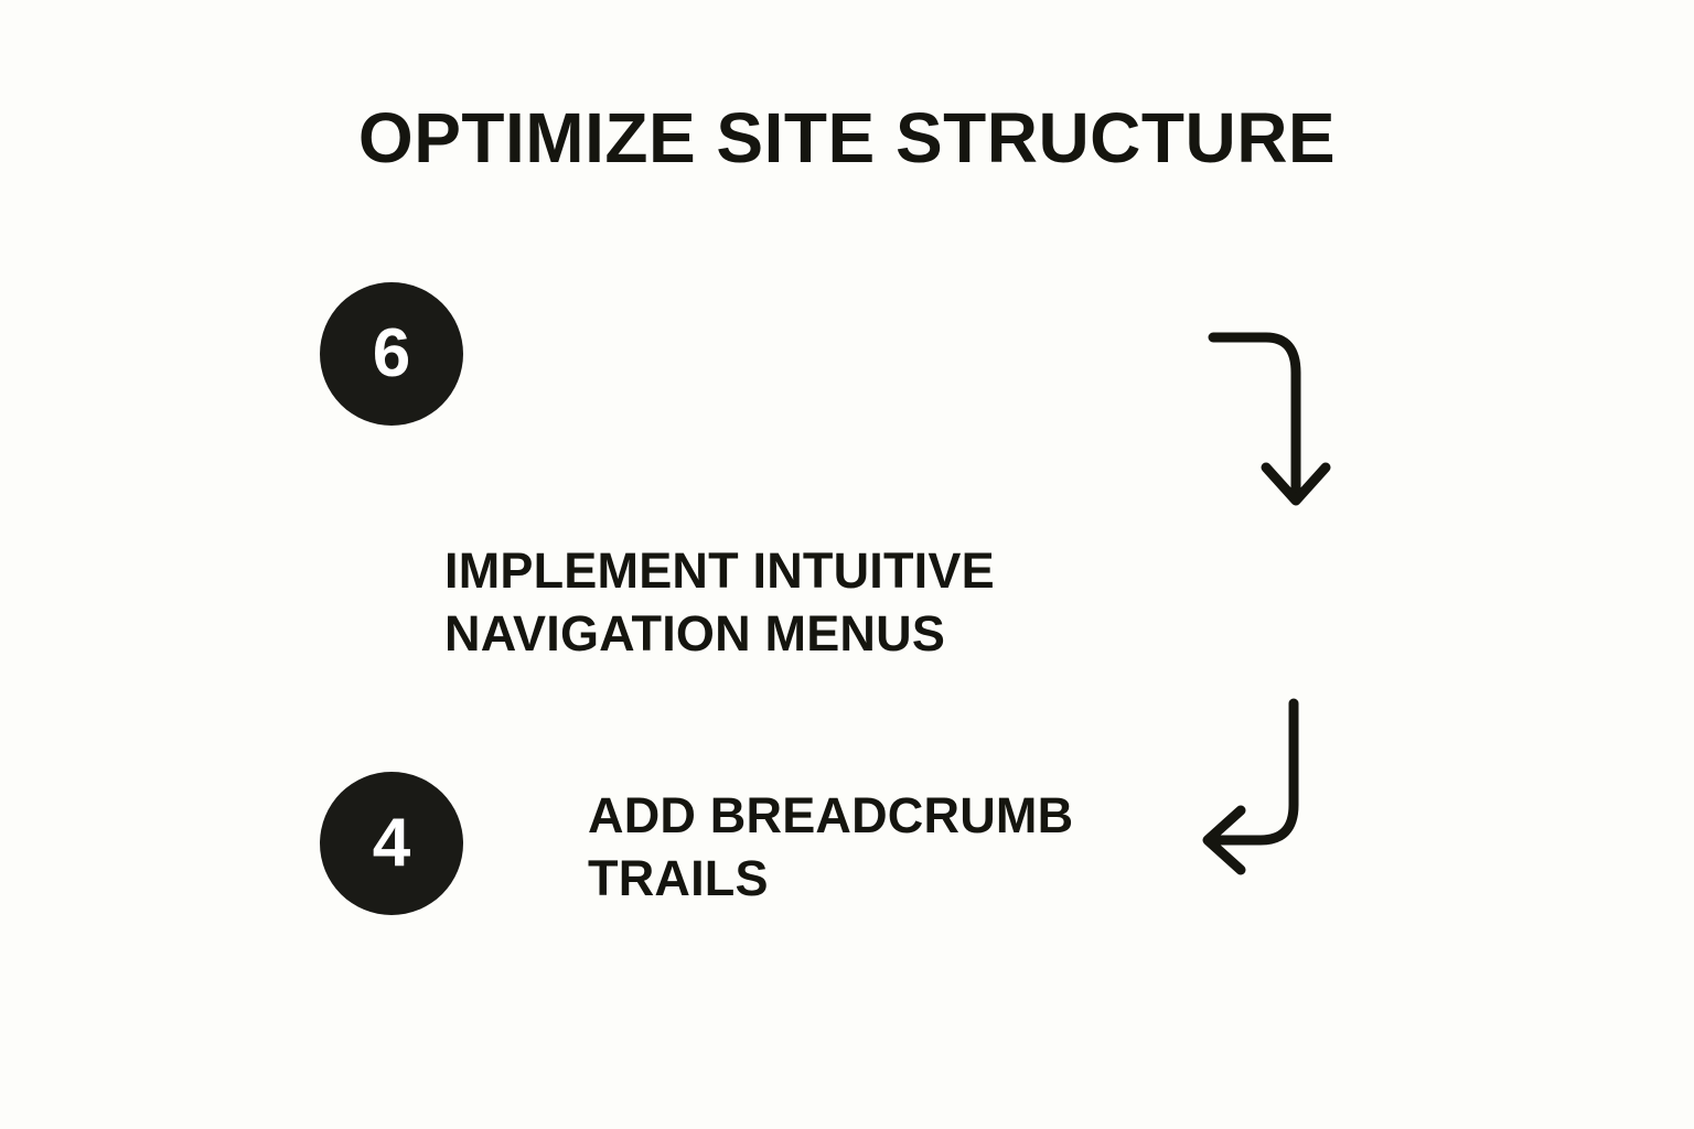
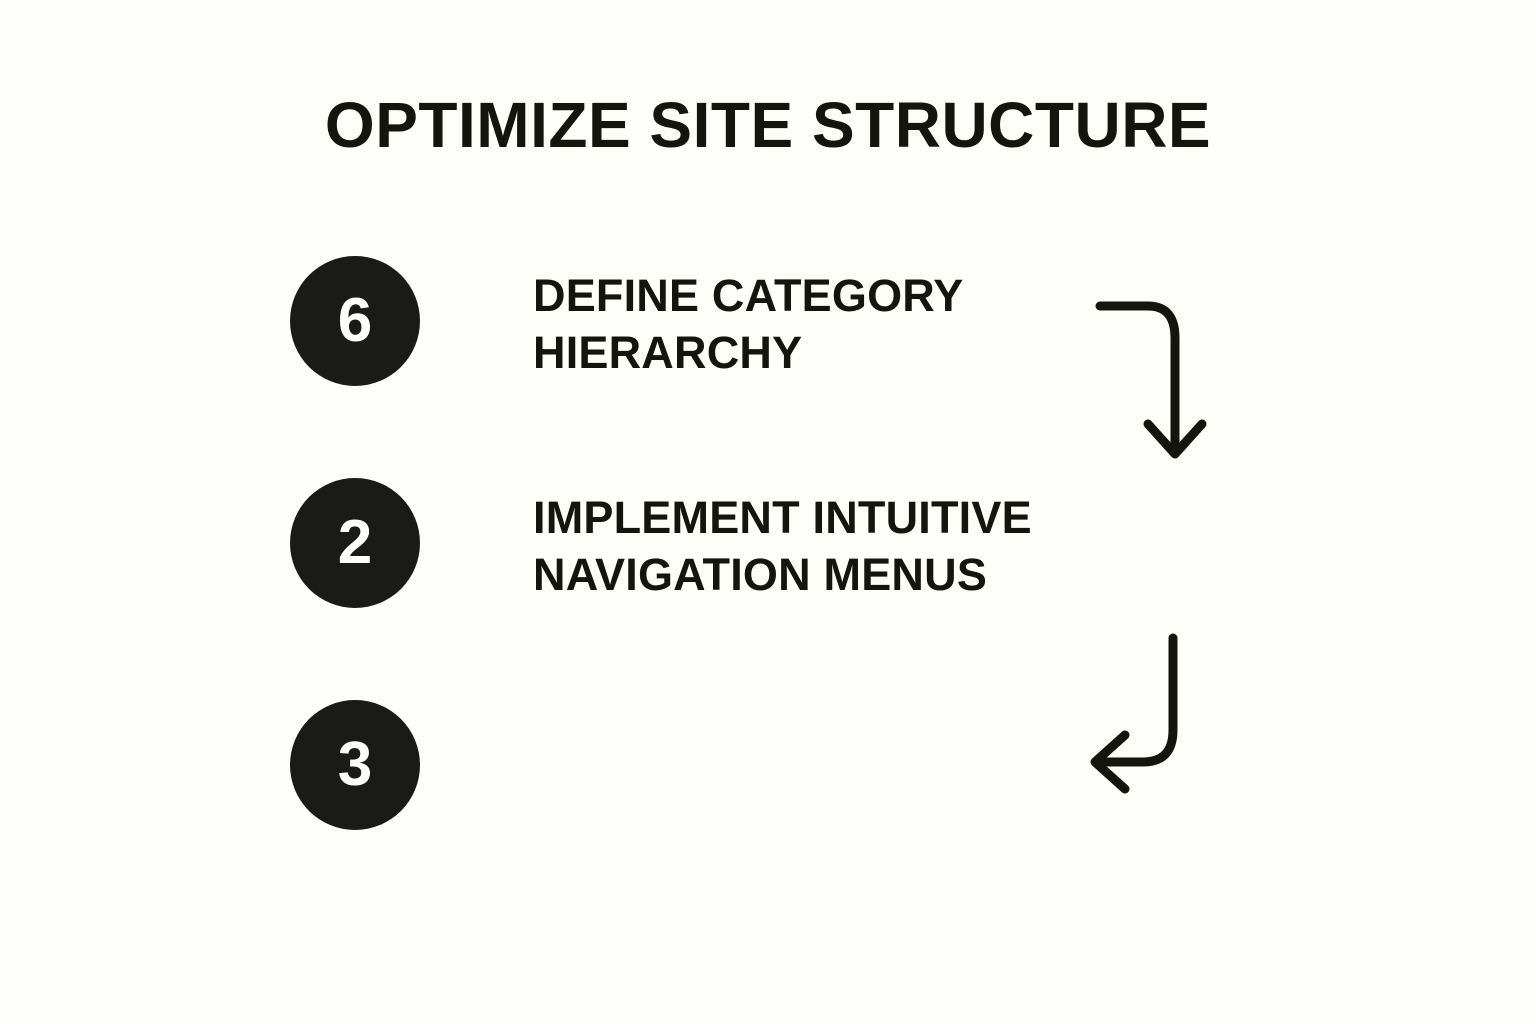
  OPTIMIZE SITE STRUCTURE
  6
+ DEFINE CATEGORY
+ HIERARCHY
+ 2
  IMPLEMENT INTUITIVE
  NAVIGATION MENUS
- 4
+ 3
- ADD BREADCRUMB
- TRAILS
